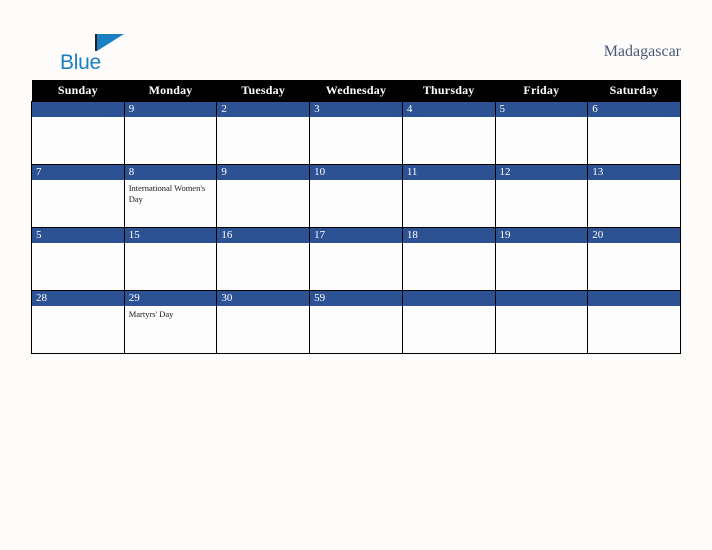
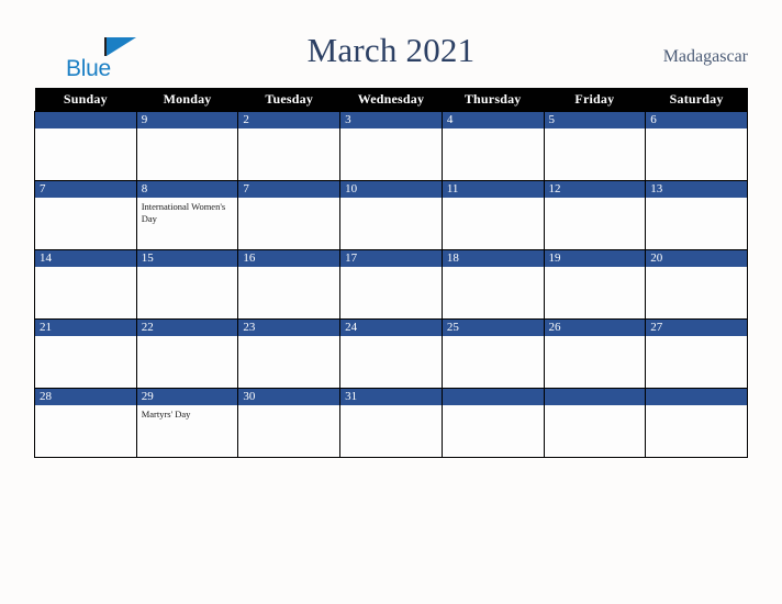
  Blue
+ March 2021
  Madagascar
  Sunday	Monday	Tuesday	Wednesday	Thursday	Friday	Saturday
  	9	2	3	4	5	6
- 7	8International Women's Day	9	10	11	12	13
+ 7	8International Women's Day	7	10	11	12	13
- 5	15	16	17	18	19	20
+ 14	15	16	17	18	19	20
+ 21	22	23	24	25	26	27
- 28	29Martyrs' Day	30	59
+ 28	29Martyrs' Day	30	31
